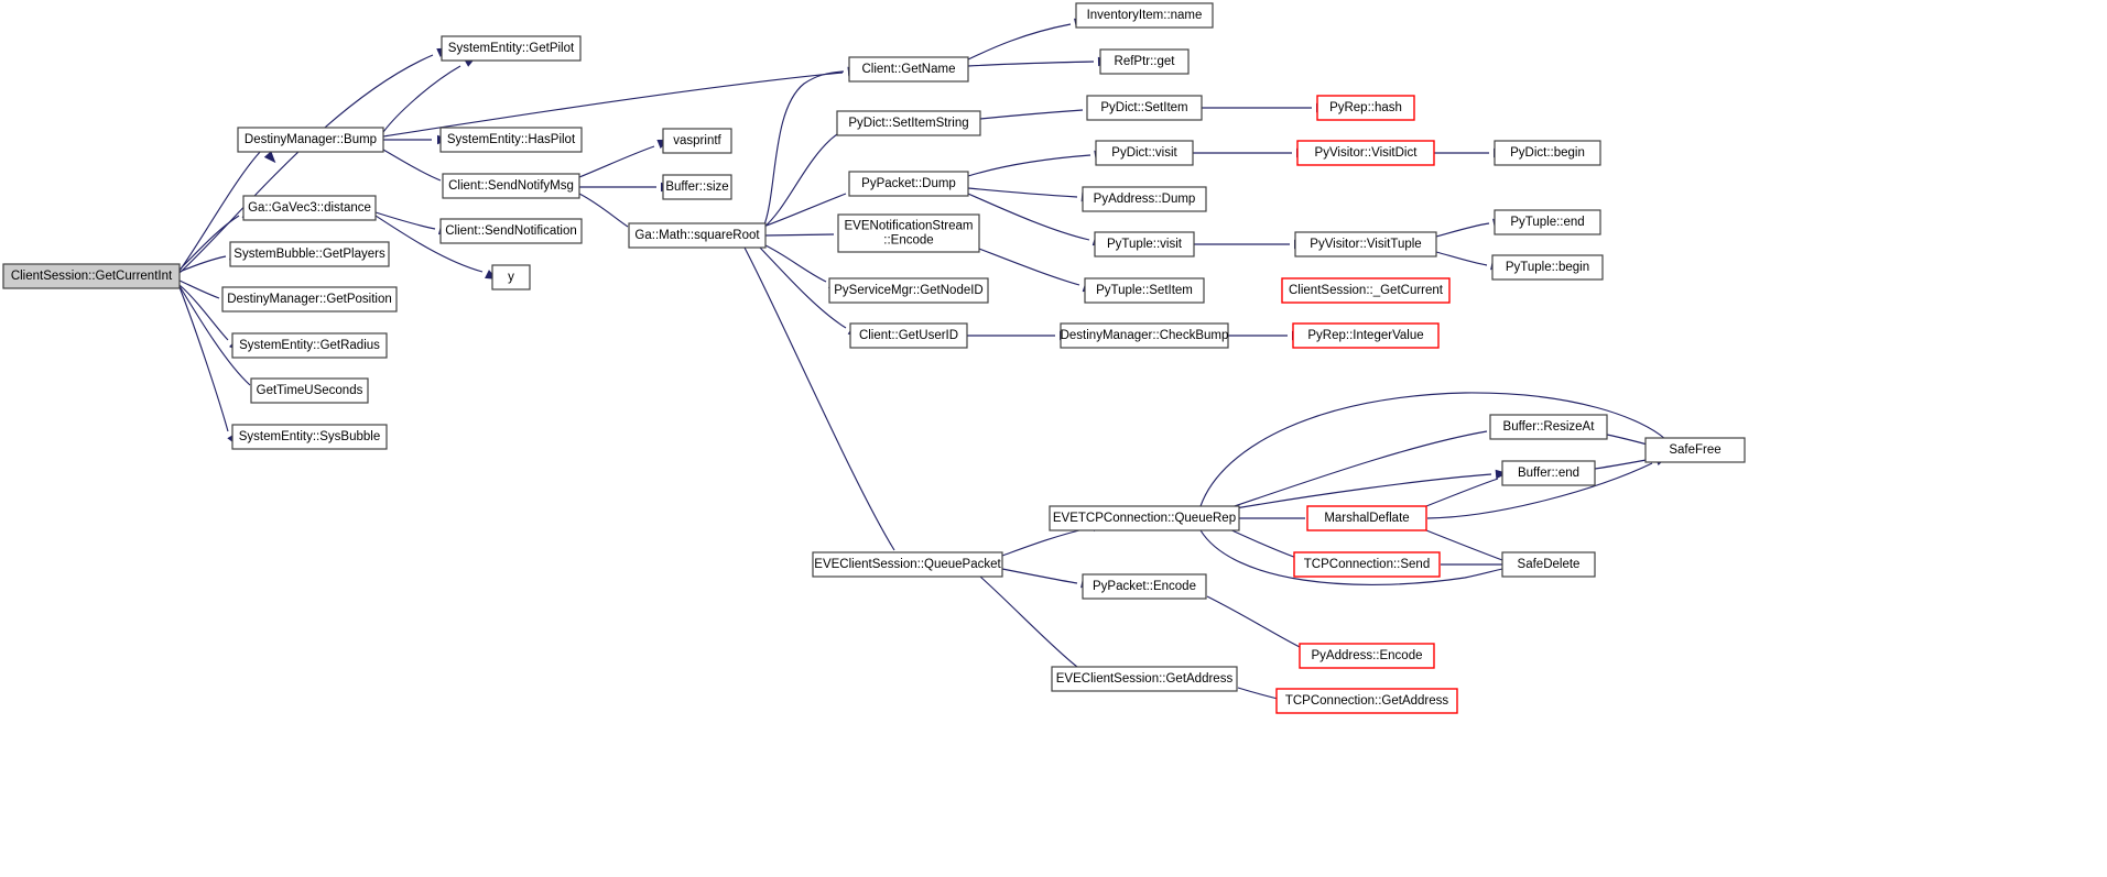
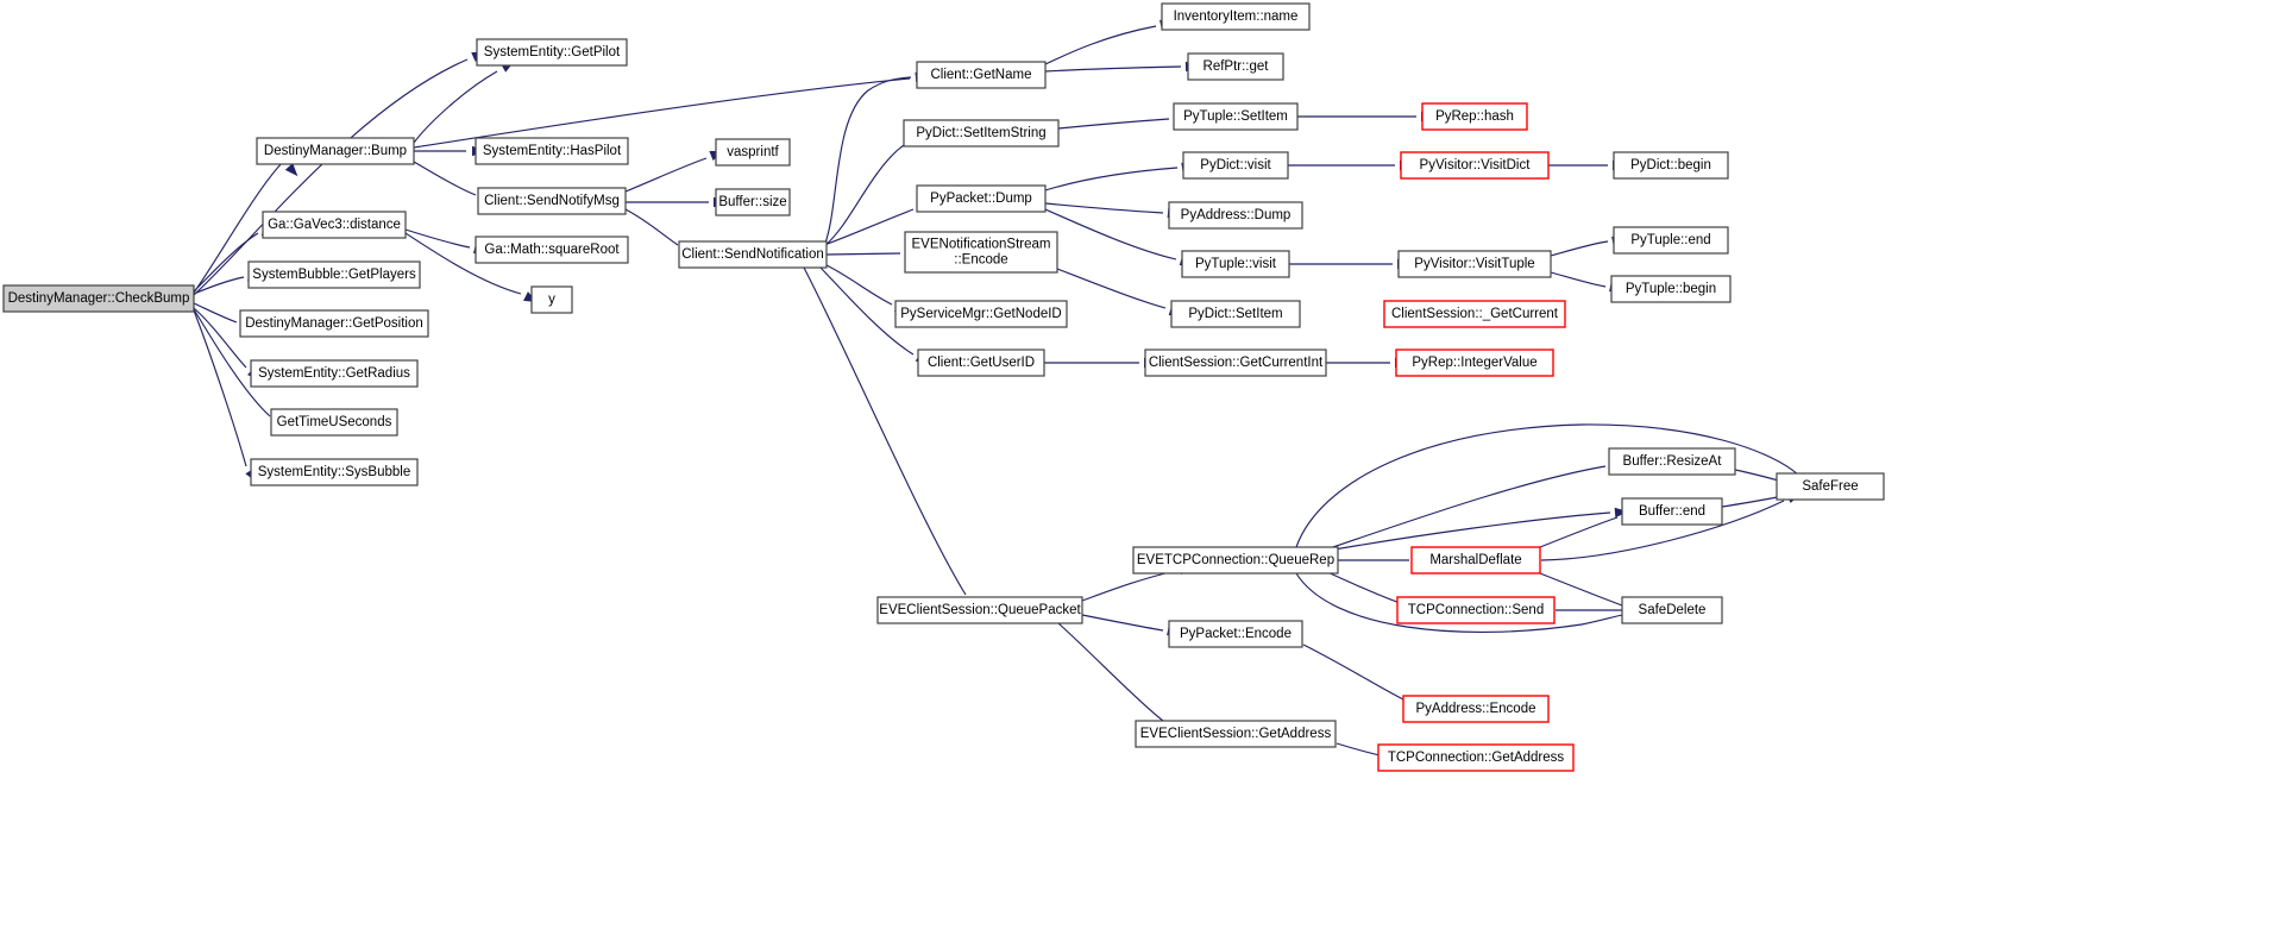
- ClientSession::GetCurrentInt
+ DestinyManager::CheckBump
  SystemEntity::GetPilot
  DestinyManager::Bump
  SystemEntity::HasPilot
  Client::SendNotifyMsg
  Ga::GaVec3::distance
- Client::SendNotification
+ Ga::Math::squareRoot
  vasprintf
  Buffer::size
  y
  SystemBubble::GetPlayers
  DestinyManager::GetPosition
  SystemEntity::GetRadius
  GetTimeUSeconds
  SystemEntity::SysBubble
- Ga::Math::squareRoot
+ Client::SendNotification
  Client::GetName
  PyDict::SetItemString
  PyPacket::Dump
  EVENotificationStream ::Encode
  PyServiceMgr::GetNodeID
  Client::GetUserID
  InventoryItem::name
  RefPtr::get
- PyDict::SetItem
+ PyTuple::SetItem
  PyDict::visit
  PyAddress::Dump
  PyTuple::visit
- PyTuple::SetItem
+ PyDict::SetItem
- DestinyManager::CheckBump
+ ClientSession::GetCurrentInt
  PyRep::hash
  PyVisitor::VisitDict
  PyVisitor::VisitTuple
  ClientSession::_GetCurrent
  PyRep::IntegerValue
  PyDict::begin
  PyTuple::end
  PyTuple::begin
  EVEClientSession::QueuePacket
  EVETCPConnection::QueueRep
  PyPacket::Encode
  EVEClientSession::GetAddress
  Buffer::ResizeAt
  Buffer::end
  MarshalDeflate
  TCPConnection::Send
  SafeDelete
  SafeFree
  PyAddress::Encode
  TCPConnection::GetAddress
